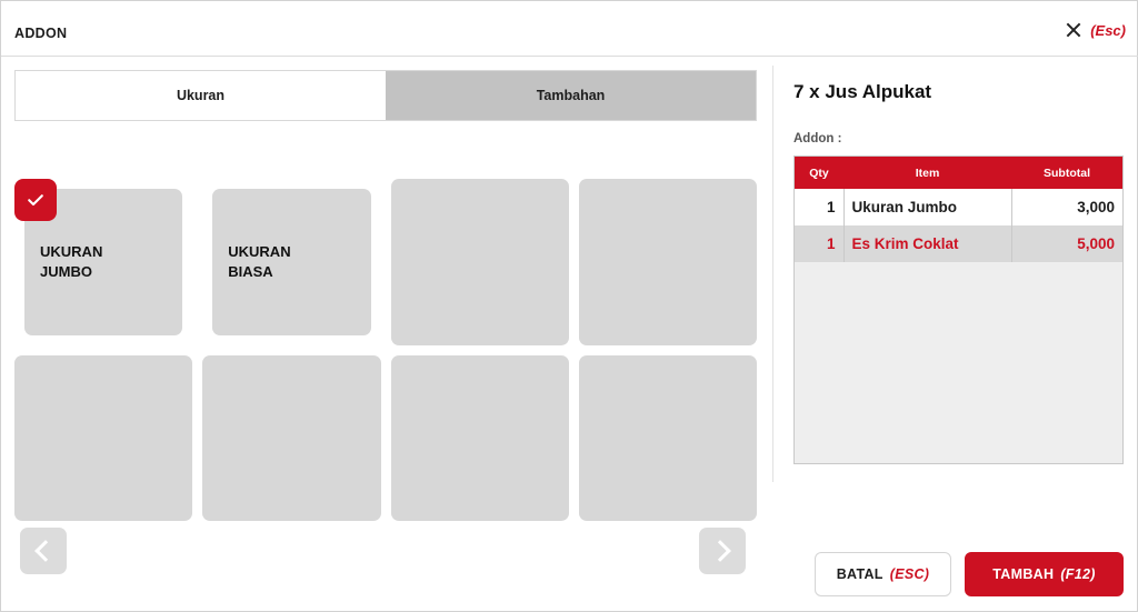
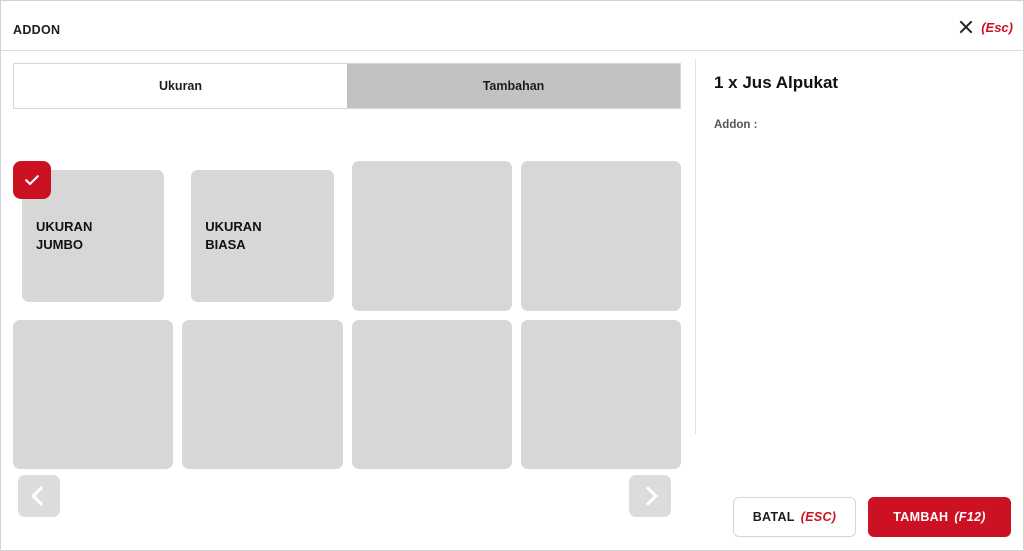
  ADDON
  (Esc)
  Ukuran
  Tambahan
  UKURAN
  JUMBO
  UKURAN
  BIASA
- 7 x Jus Alpukat
+ 1 x Jus Alpukat
  Addon :
- Qty	Item	Subtotal
- 1	Ukuran Jumbo	3,000
- 1	Es Krim Coklat	5,000
  BATAL
  (ESC)
  TAMBAH
  (F12)
